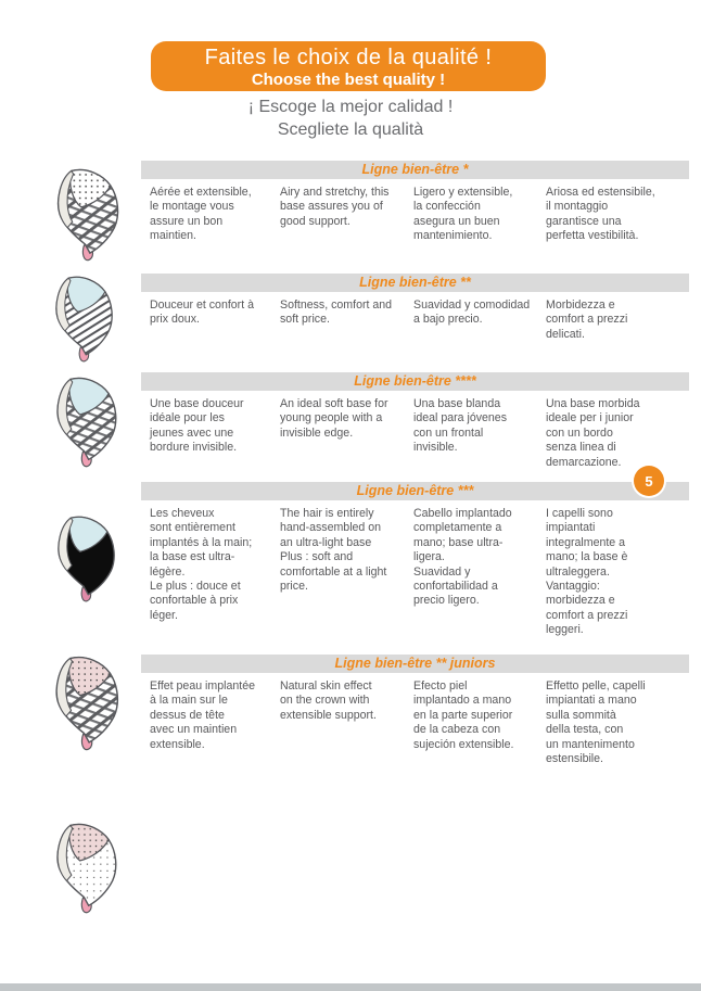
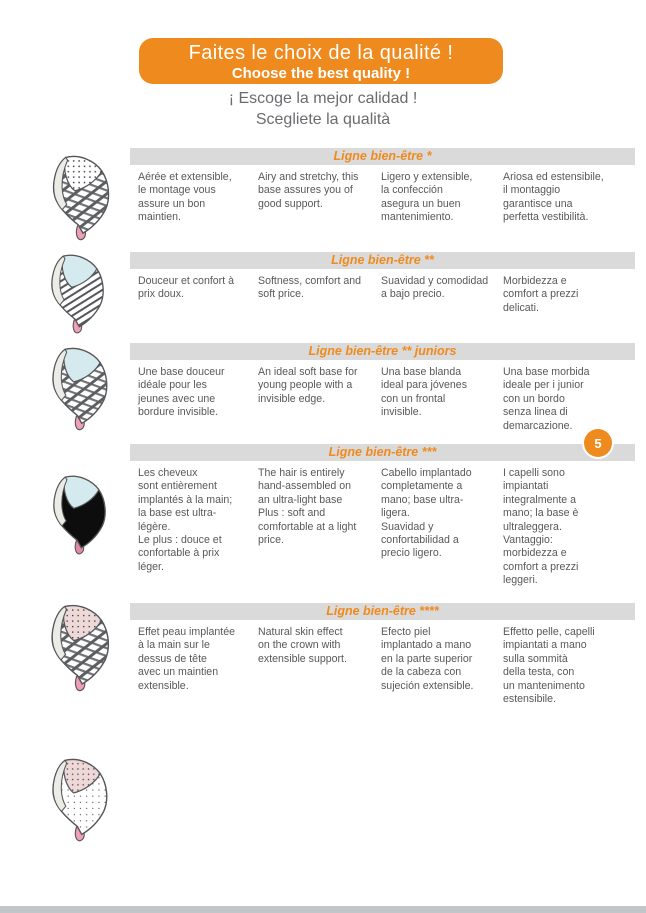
  Faites le choix de la qualité !
  Choose the best quality !
  ¡ Escoge la mejor calidad !
  Scegliete la qualità
  Ligne bien-être *
  Aérée et extensible,
  le montage vous
  assure un bon
  maintien.
  Airy and stretchy, this
  base assures you of
  good support.
  Ligero y extensible,
  la confección
  asegura un buen
  mantenimiento.
  Ariosa ed estensibile,
  il montaggio
  garantisce una
  perfetta vestibilità.
  Ligne bien-être **
  Douceur et confort à
  prix doux.
  Softness, comfort and
  soft price.
  Suavidad y comodidad
  a bajo precio.
  Morbidezza e
  comfort a prezzi
  delicati.
- Ligne bien-être ****
+ Ligne bien-être ** juniors
  Une base douceur
  idéale pour les
  jeunes avec une
  bordure invisible.
  An ideal soft base for
  young people with a
  invisible edge.
  Una base blanda
  ideal para jóvenes
  con un frontal
  invisible.
  Una base morbida
  ideale per i junior
  con un bordo
  senza linea di
  demarcazione.
  Ligne bien-être ***
  Les cheveux
  sont entièrement
  implantés à la main;
  la base est ultra-
  légère.
  Le plus : douce et
  confortable à prix
  léger.
  The hair is entirely
  hand-assembled on
  an ultra-light base
  Plus : soft and
  comfortable at a light
  price.
  Cabello implantado
  completamente a
  mano; base ultra-
  ligera.
  Suavidad y
  confortabilidad a
  precio ligero.
  I capelli sono
  impiantati
  integralmente a
  mano; la base è
  ultraleggera.
  Vantaggio:
  morbidezza e
  comfort a prezzi
  leggeri.
- Ligne bien-être ** juniors
+ Ligne bien-être ****
  Effet peau implantée
  à la main sur le
  dessus de tête
  avec un maintien
  extensible.
  Natural skin effect
  on the crown with
  extensible support.
  Efecto piel
  implantado a mano
  en la parte superior
  de la cabeza con
  sujeción extensible.
  Effetto pelle, capelli
  impiantati a mano
  sulla sommità
  della testa, con
  un mantenimento
  estensibile.
  5
